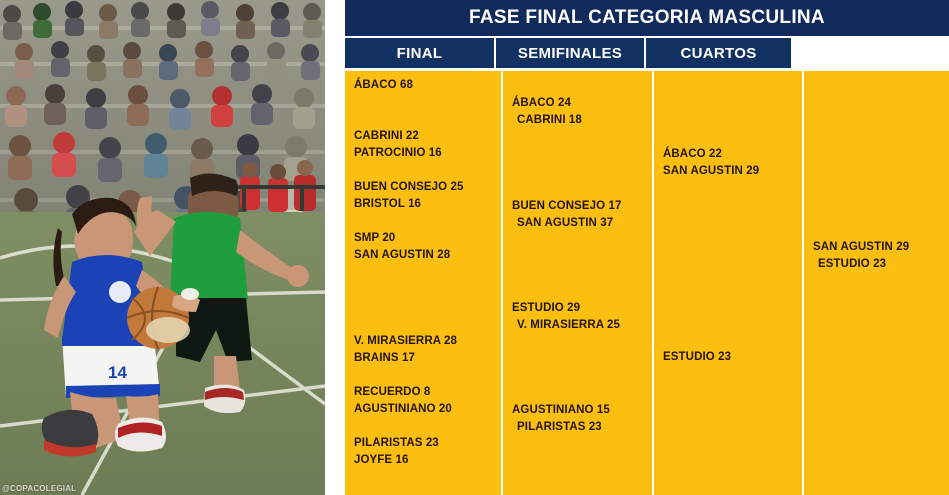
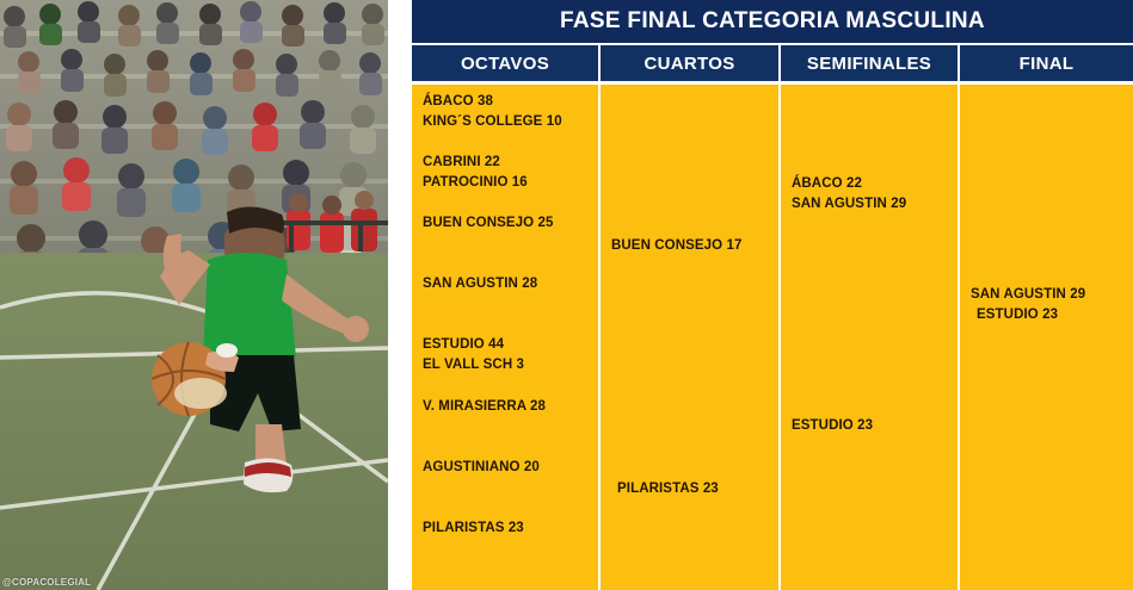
- 14
  @COPACOLEGIAL
  FASE FINAL CATEGORIA MASCULINA
+ OCTAVOS
- FINAL
+ CUARTOS
  SEMIFINALES
- CUARTOS
+ FINAL
- ÁBACO 68
+ ÁBACO 38
+ KING´S COLLEGE 10
  CABRINI 22
  PATROCINIO 16
  BUEN CONSEJO 25
- BRISTOL 16
- SMP 20
  SAN AGUSTIN 28
+ ESTUDIO 44
+ EL VALL SCH 3
  V. MIRASIERRA 28
- BRAINS 17
- RECUERDO 8
  AGUSTINIANO 20
  PILARISTAS 23
- JOYFE 16
- ÁBACO 24
- CABRINI 18
  BUEN CONSEJO 17
- SAN AGUSTIN 37
- ESTUDIO 29
- V. MIRASIERRA 25
- AGUSTINIANO 15
  PILARISTAS 23
  ÁBACO 22
  SAN AGUSTIN 29
  ESTUDIO 23
  SAN AGUSTIN 29
  ESTUDIO 23
